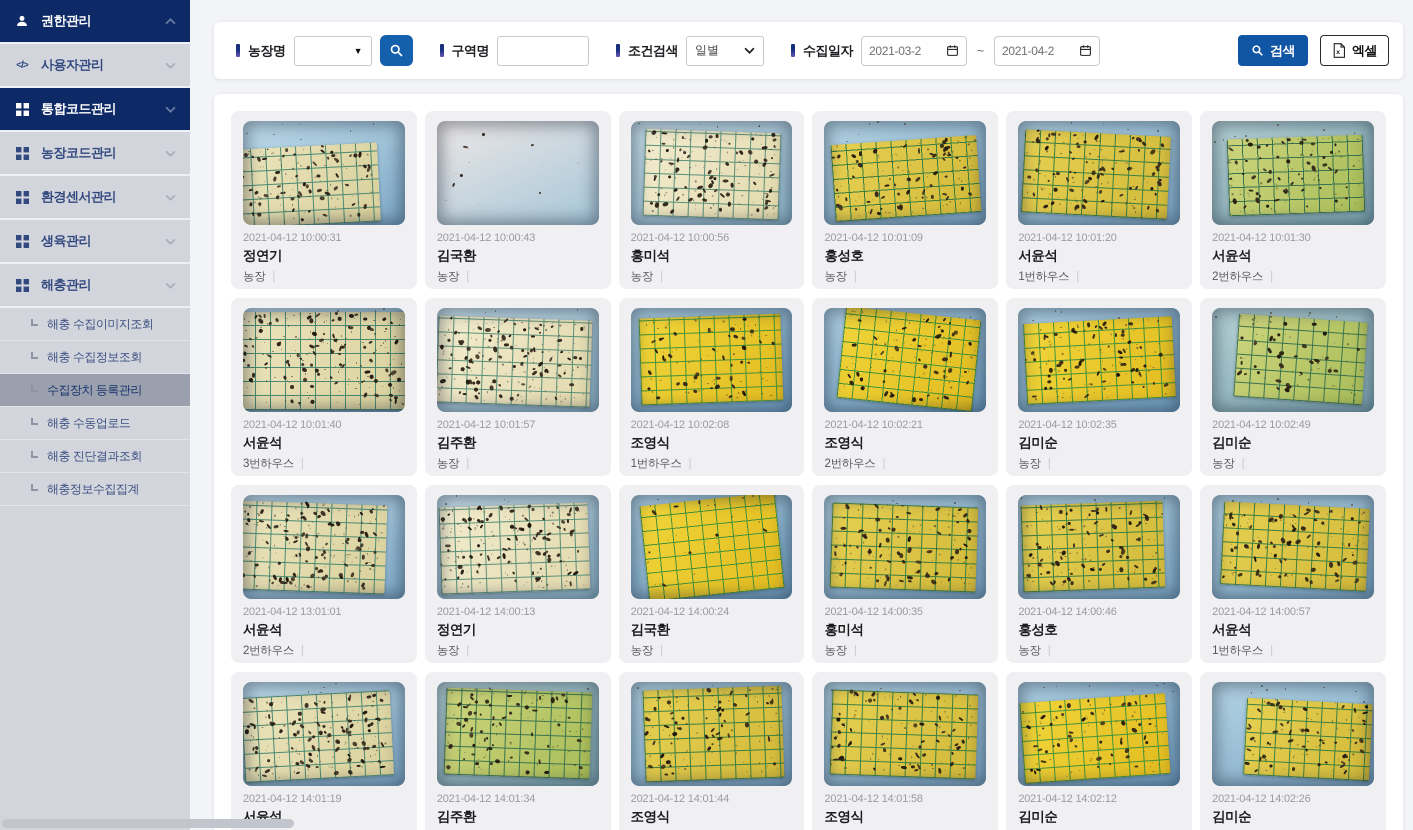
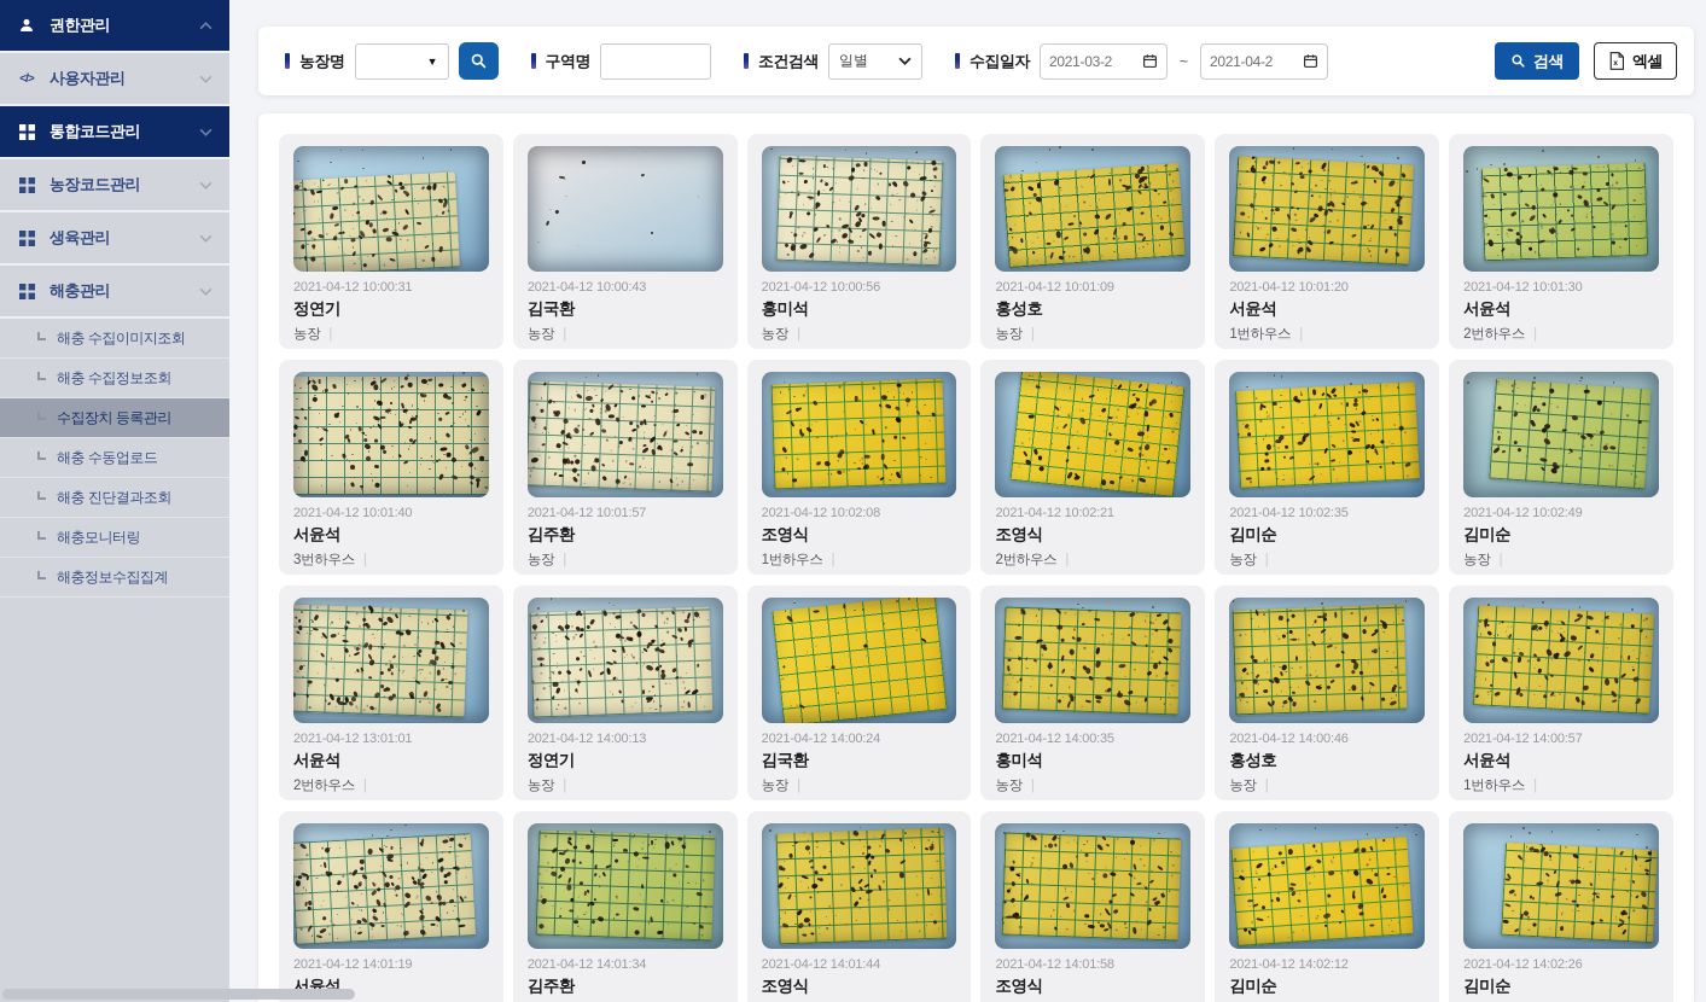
  권한관리
  </>
  사용자관리
  통합코드관리
  농장코드관리
- 환경센서관리
  생육관리
  해충관리
  해충 수집이미지조회
  해충 수집정보조회
  수집장치 등록관리
  해충 수동업로드
  해충 진단결과조회
+ 해충모니터링
  해충정보수집집계
  농장명
  ▼
  구역명
  조건검색
  일별
  수집일자
  2021-03-2
  ~
  2021-04-2
  검색
  엑셀
  2021-04-12 10:00:31
  정연기
  농장 |
  2021-04-12 10:00:43
  김국환
  농장 |
  2021-04-12 10:00:56
  홍미석
  농장 |
  2021-04-12 10:01:09
  홍성호
  농장 |
  2021-04-12 10:01:20
  서윤석
  1번하우스 |
  2021-04-12 10:01:30
  서윤석
  2번하우스 |
  2021-04-12 10:01:40
  서윤석
  3번하우스 |
  2021-04-12 10:01:57
  김주환
  농장 |
  2021-04-12 10:02:08
  조영식
  1번하우스
  2021-04-12 10:02:21
  조영식
  2번하우스 |
  2021-04-12 10:02:35
  김미순
  농장 |
  2021-04-12 10:02:49
  김미순
  2021-04-12 13:01:01
  서윤석
  2번하우스 |
  2021-04-12 14:00:13
  정연기
  농장 |
  2021-04-12 14:00:24
  김국환
  농장 |
  2021-04-12 14:00:35
  홍미석
  농장 |
  2021-04-12 14:00:46
  홍성호
  농장 |
  2021-04-12 14:00:57
  서윤석
  1번하우스 |
  2021-04-12 14:01:19
  서윤석
  2021-04-12 14:01:34
  김주환
  2021-04-12 14:01:44
  조영식
  2021-04-12 14:01:58
  조영식
  2021-04-12 14:02:12
  김미순
  2021-04-12 14:02:26
  김미순
